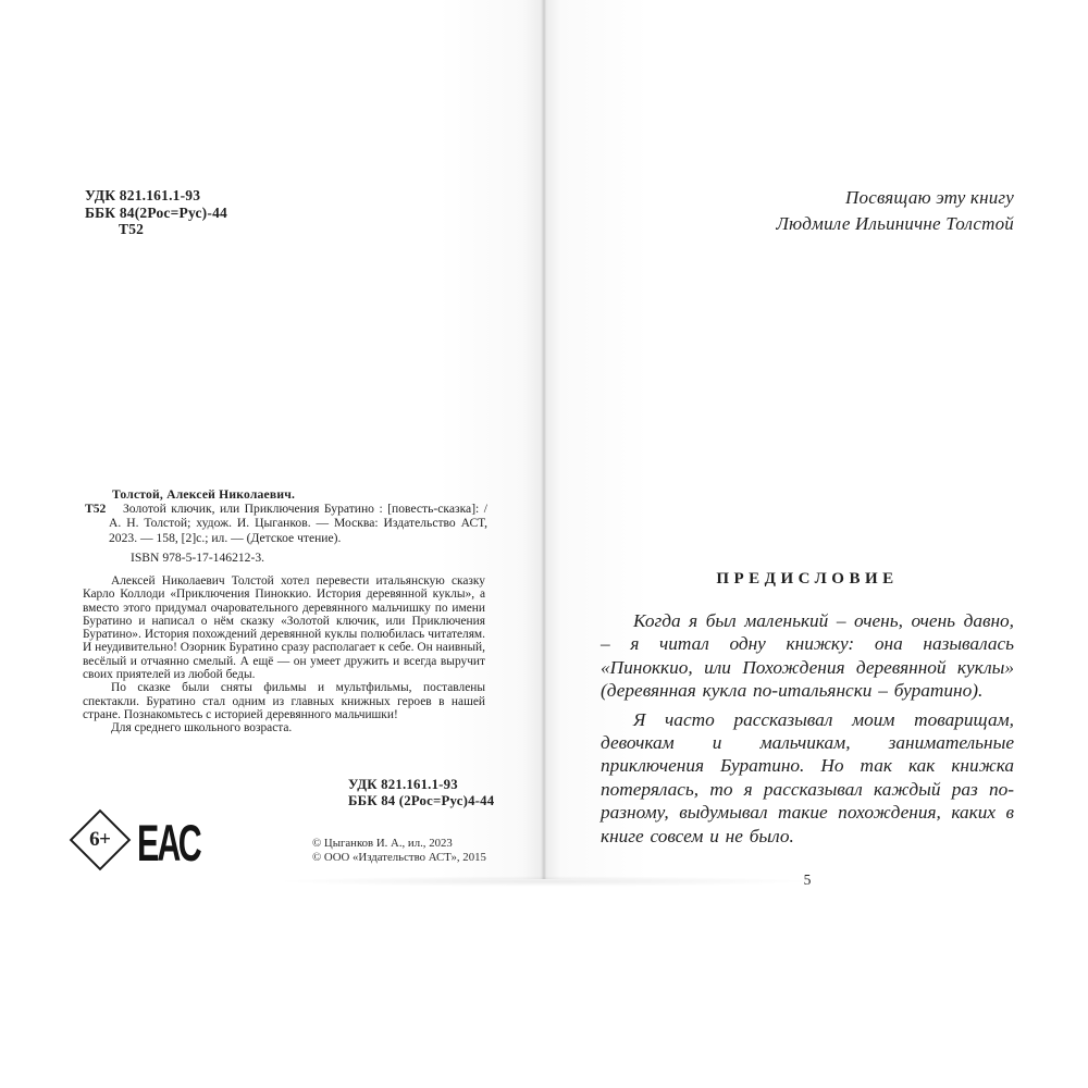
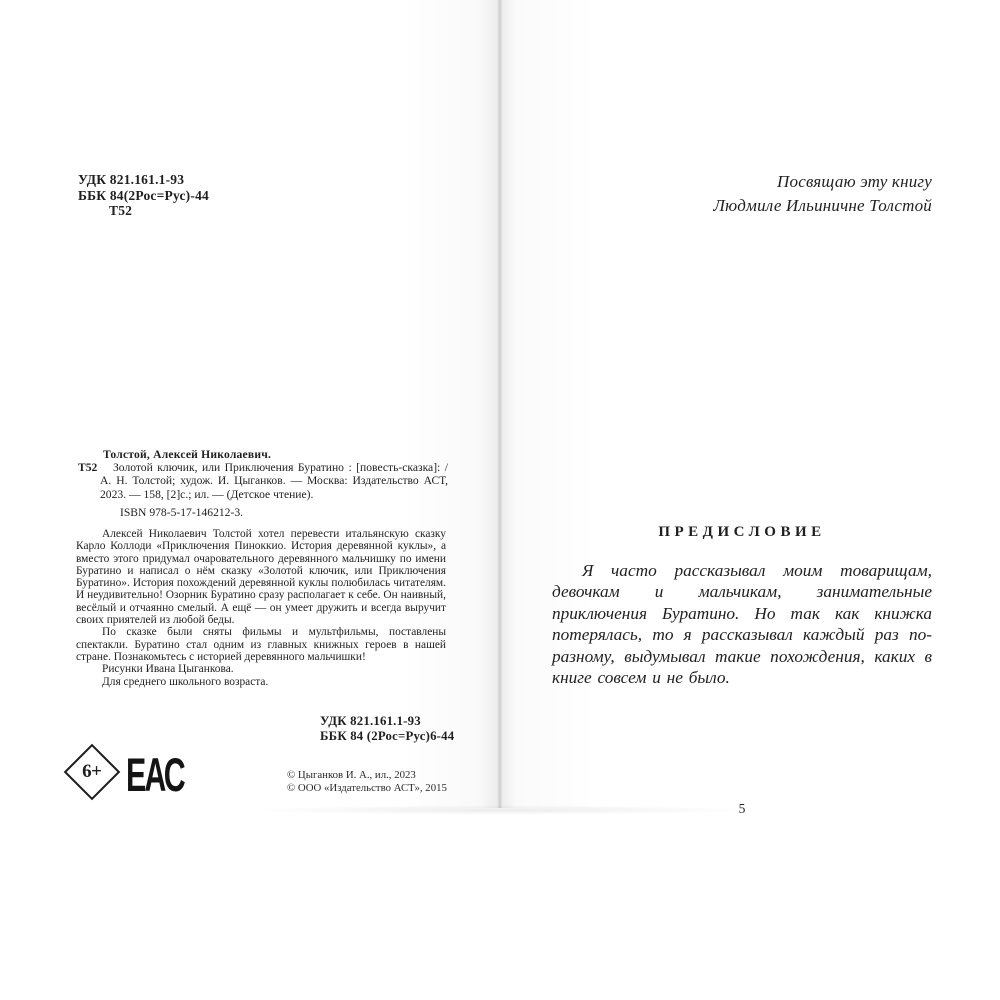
  УДК 821.161.1-93
  ББК 84(2Рос=Рус)-44
  Т52
  Толстой, Алексей Николаевич.
  Т52
  Золотой ключик, или Приключения Буратино : [повесть-сказка]: /А. Н. Толстой; худож. И. Цыганков. — Москва: Издательство АСТ, 2023. — 158, [2]с.; ил. — (Детское чтение).
  ISBN 978-5-17-146212-3.
  Алексей Николаевич Толстой хотел перевести итальянскую сказку Карло Коллоди «Приключения Пиноккио. История деревянной куклы», а вместо этого придумал очаровательного деревянного мальчишку по имени Буратино и написал о нём сказку «Золотой ключик, или Приключения Буратино». История похождений деревянной куклы полюбилась читателям. И неудивительно! Озорник Буратино сразу располагает к себе. Он наивный, весёлый и отчаянно смелый. А ещё — он умеет дружить и всегда выручит своих приятелей из любой беды.
  По сказке были сняты фильмы и мультфильмы, поставлены спектакли. Буратино стал одним из главных книжных героев в нашей стране. Познакомьтесь с историей деревянного мальчишки!
+ Рисунки Ивана Цыганкова.
  Для среднего школьного возраста.
  УДК 821.161.1-93
- ББК 84 (2Рос=Рус)4-44
+ ББК 84 (2Рос=Рус)6-44
  ЕАС
  © Цыганков И. А., ил., 2023
  © ООО «Издательство АСТ», 2015
  Посвящаю эту книгу
  Людмиле Ильиничне Толстой
  ПРЕДИСЛОВИЕ
- Когда я был маленький – очень, очень давно, – я читал одну книжку: она называлась «Пиноккио, или Похождения деревянной куклы» (деревянная кукла по-итальянски – буратино).
  Я часто рассказывал моим товарищам, девочкам и мальчикам, занимательные приключения Буратино. Но так как книжка потерялась, то я рассказывал каждый раз по-разному, выдумывал такие похождения, каких в книге совсем и не было.
  5
